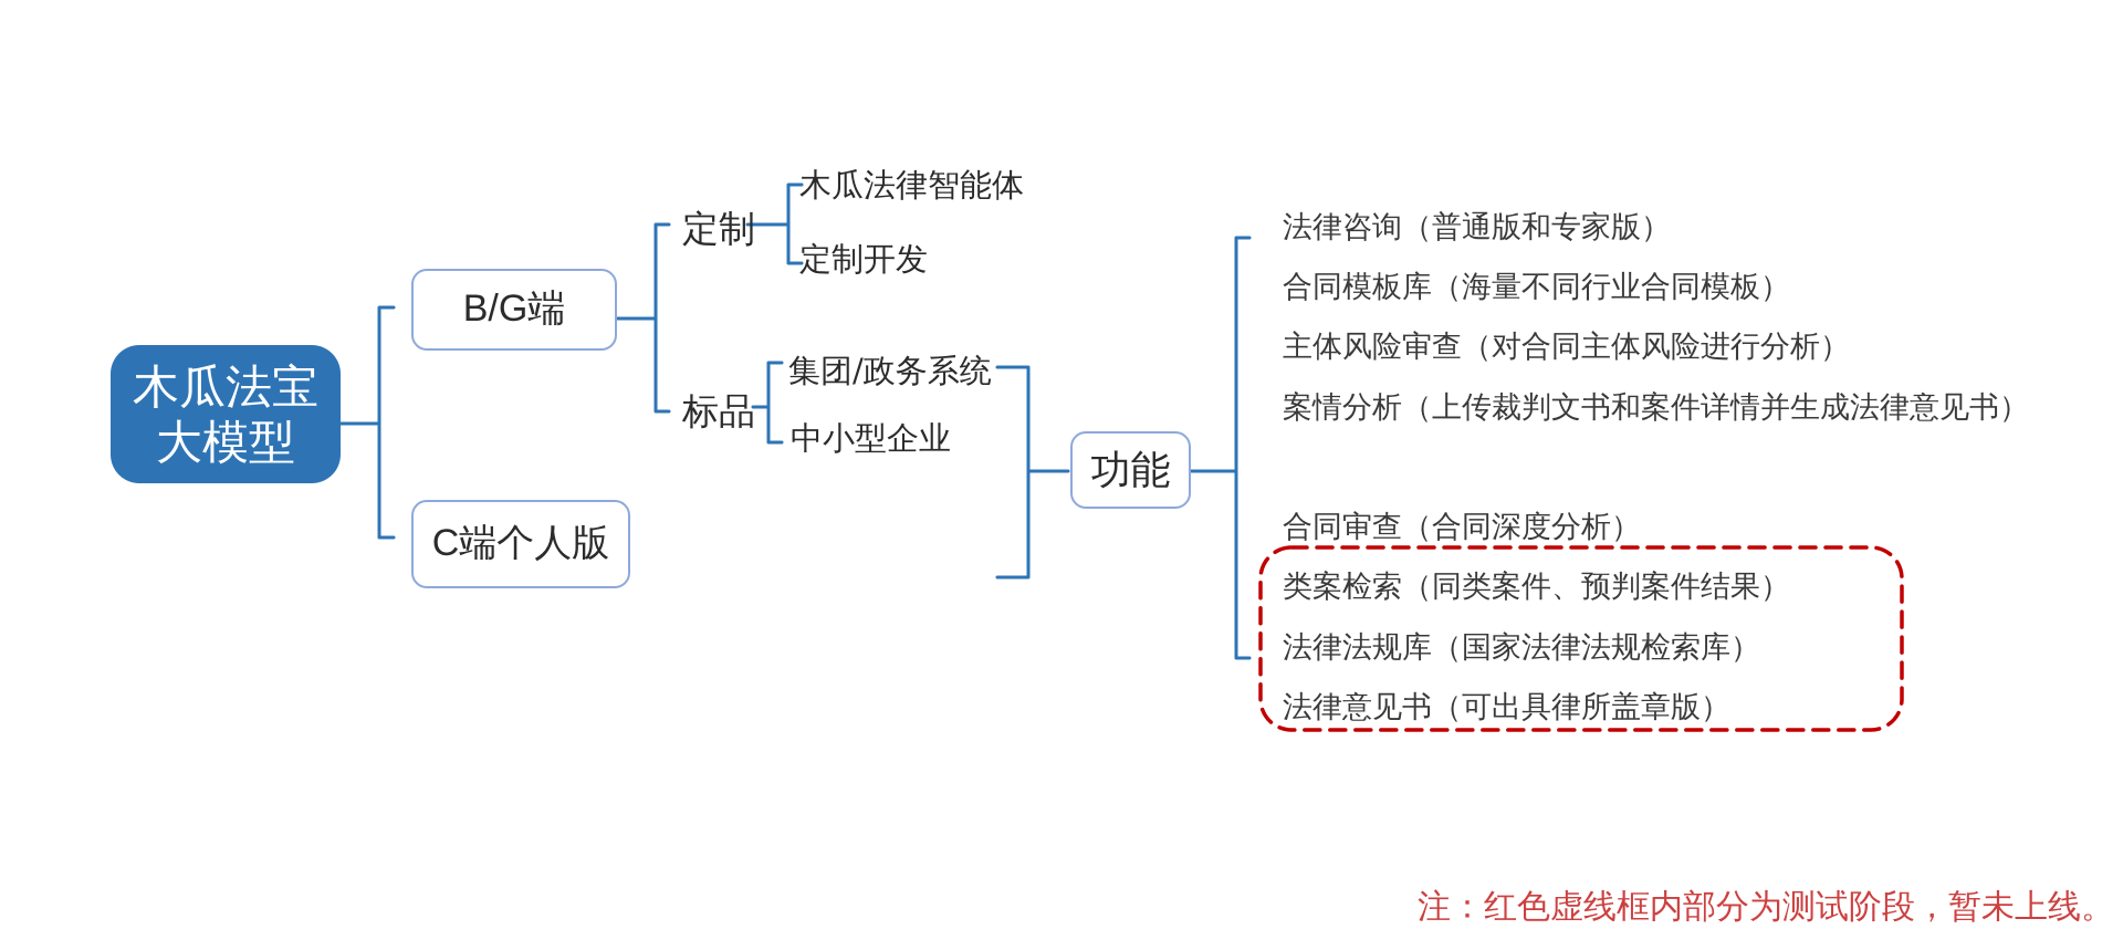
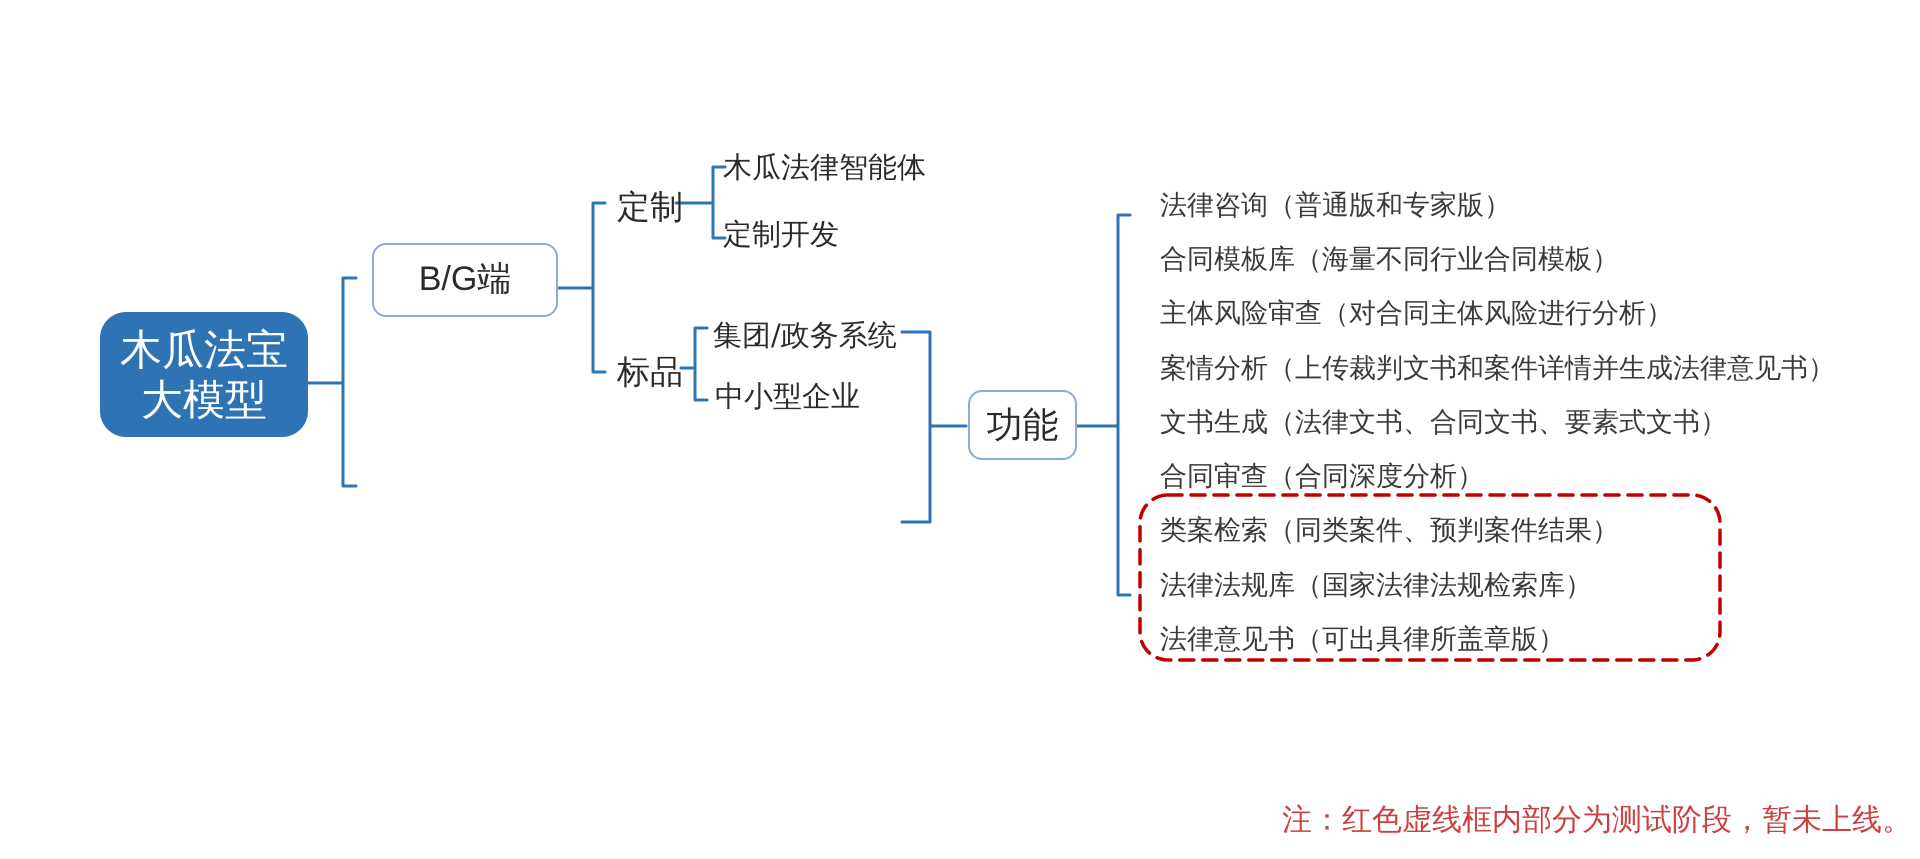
  木瓜法宝
  大模型
  B/G端
- C端个人版
  功能
  定制
  标品
  木瓜法律智能体
  定制开发
  集团/政务系统
  中小型企业
  法律咨询（普通版和专家版）
  合同模板库（海量不同行业合同模板）
  主体风险审查（对合同主体风险进行分析）
  案情分析（上传裁判文书和案件详情并生成法律意见书）
+ 文书生成（法律文书、合同文书、要素式文书）
  合同审查（合同深度分析）
  类案检索（同类案件、预判案件结果）
  法律法规库（国家法律法规检索库）
  法律意见书（可出具律所盖章版）
  注：红色虚线框内部分为测试阶段，暂未上线。
